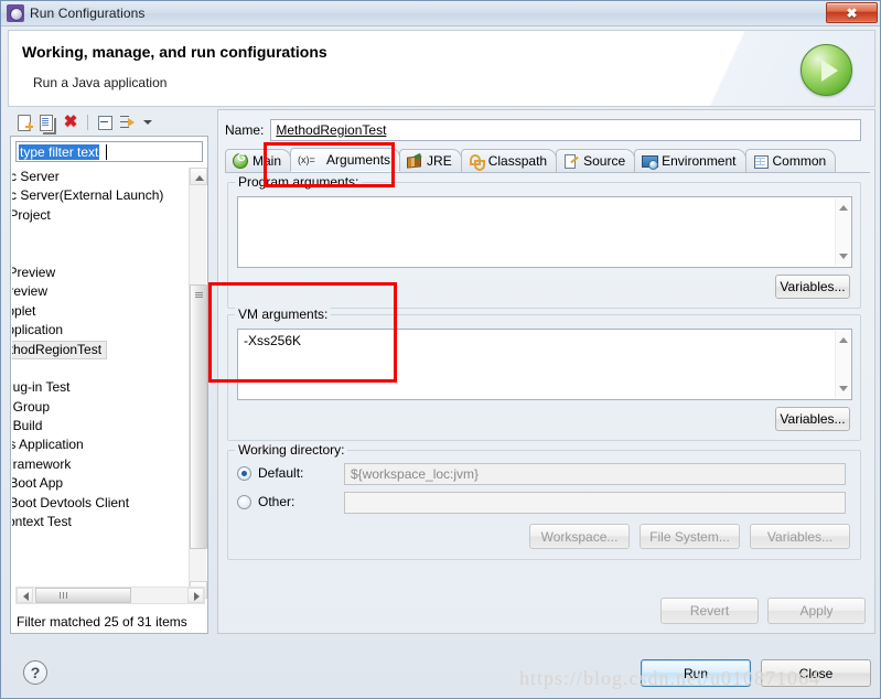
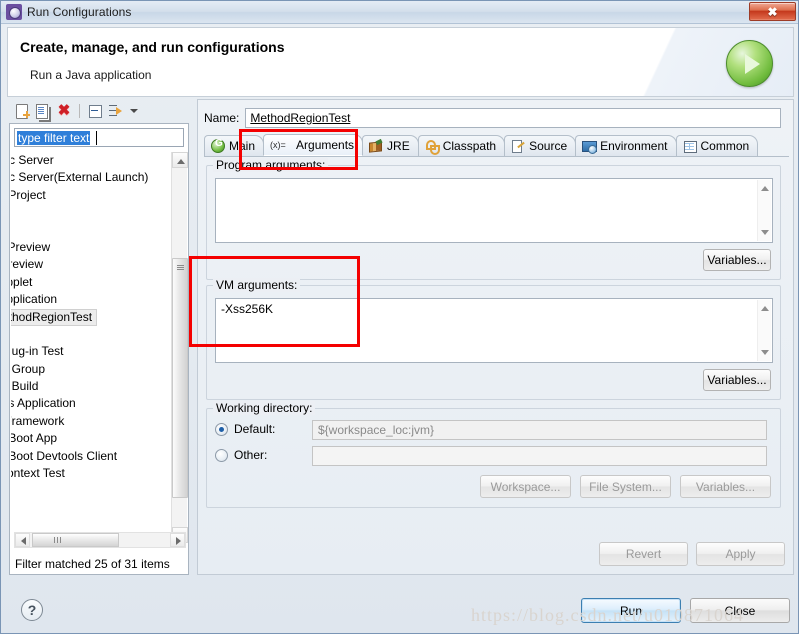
  Run Configurations
  ✖
- Working, manage, and run configurations
+ Create, manage, and run configurations
  Run a Java application
  ✖
  type filter text
  c Server(External Launch)
  Project
  Preview
  review
  plication
  thodRegionTest
  lug-in Test
  s Application
  ramework
  Boot App
  Boot Devtools Client
  ontext Test
  Filter matched 25 of 31 items
  Name:
  MethodRegionTest
  Main
  (x)=
  Arguments
  JRE
  Classpath
  Source
  Environment
  Common
  Program arguments:
  Variables...
  VM arguments:
  -Xss256K
  Variables...
  Working directory:
  Default:
  ${workspace_loc:jvm}
  Other:
  Workspace...
  File System...
  Variables...
  Revert
  Apply
  ?
  Run
  Close
  https://blog.csdn.net/u010871064
